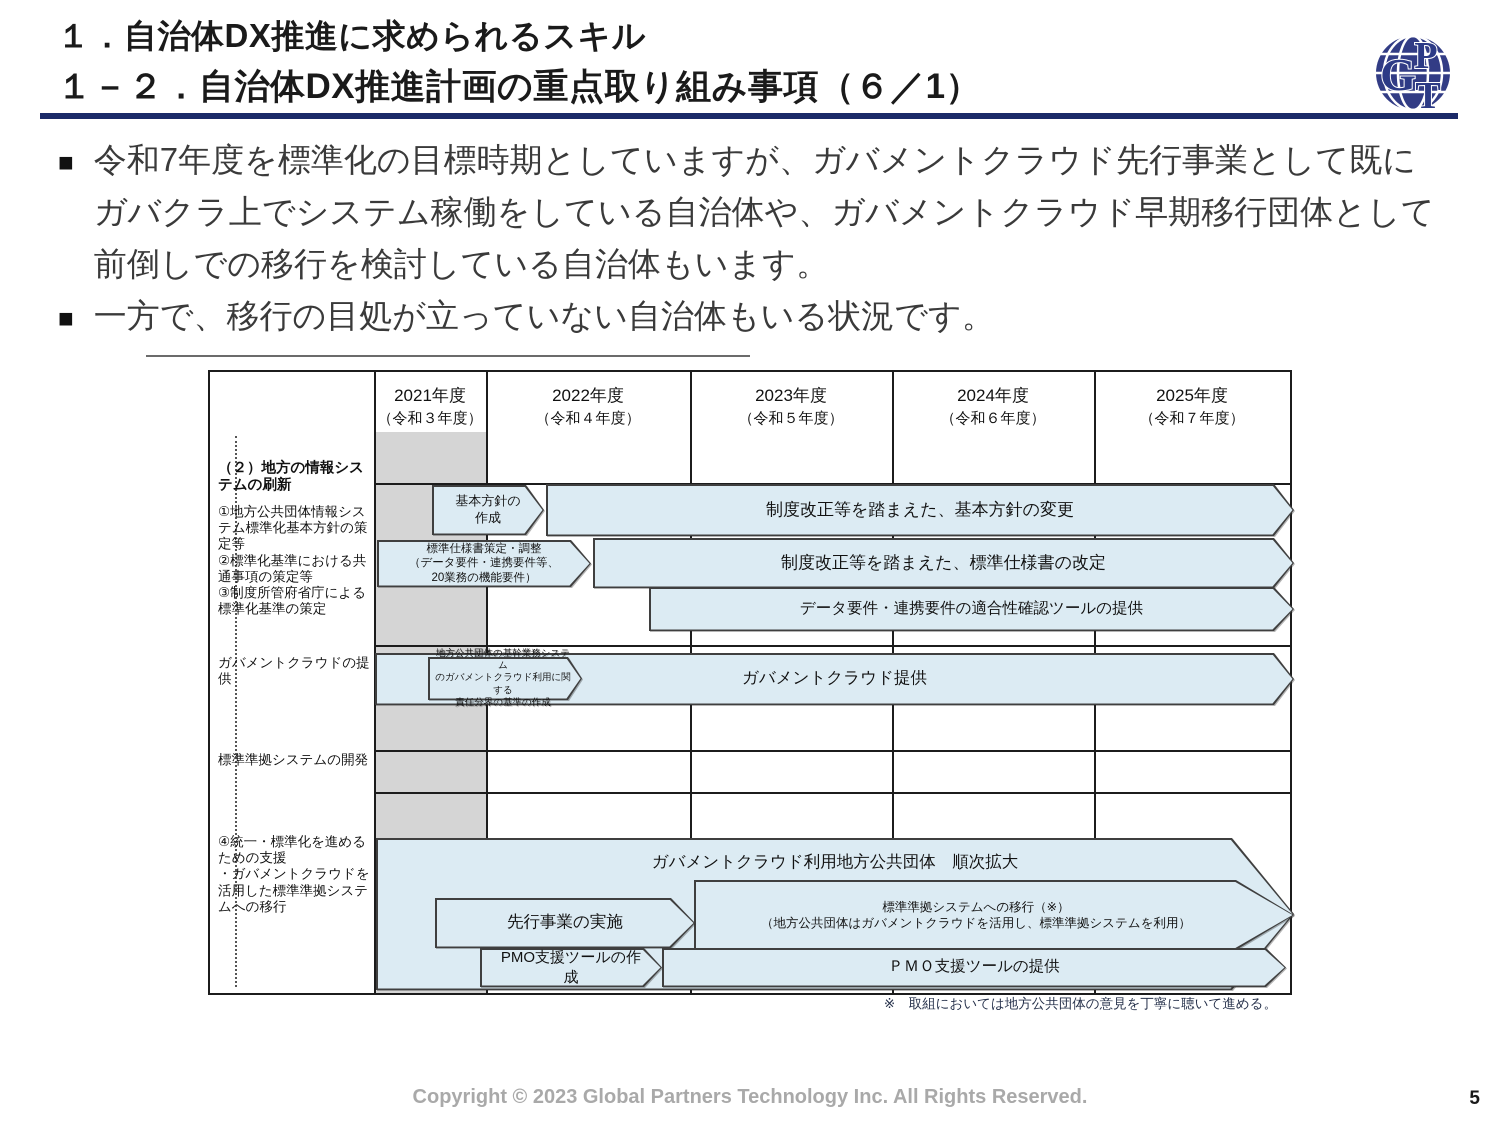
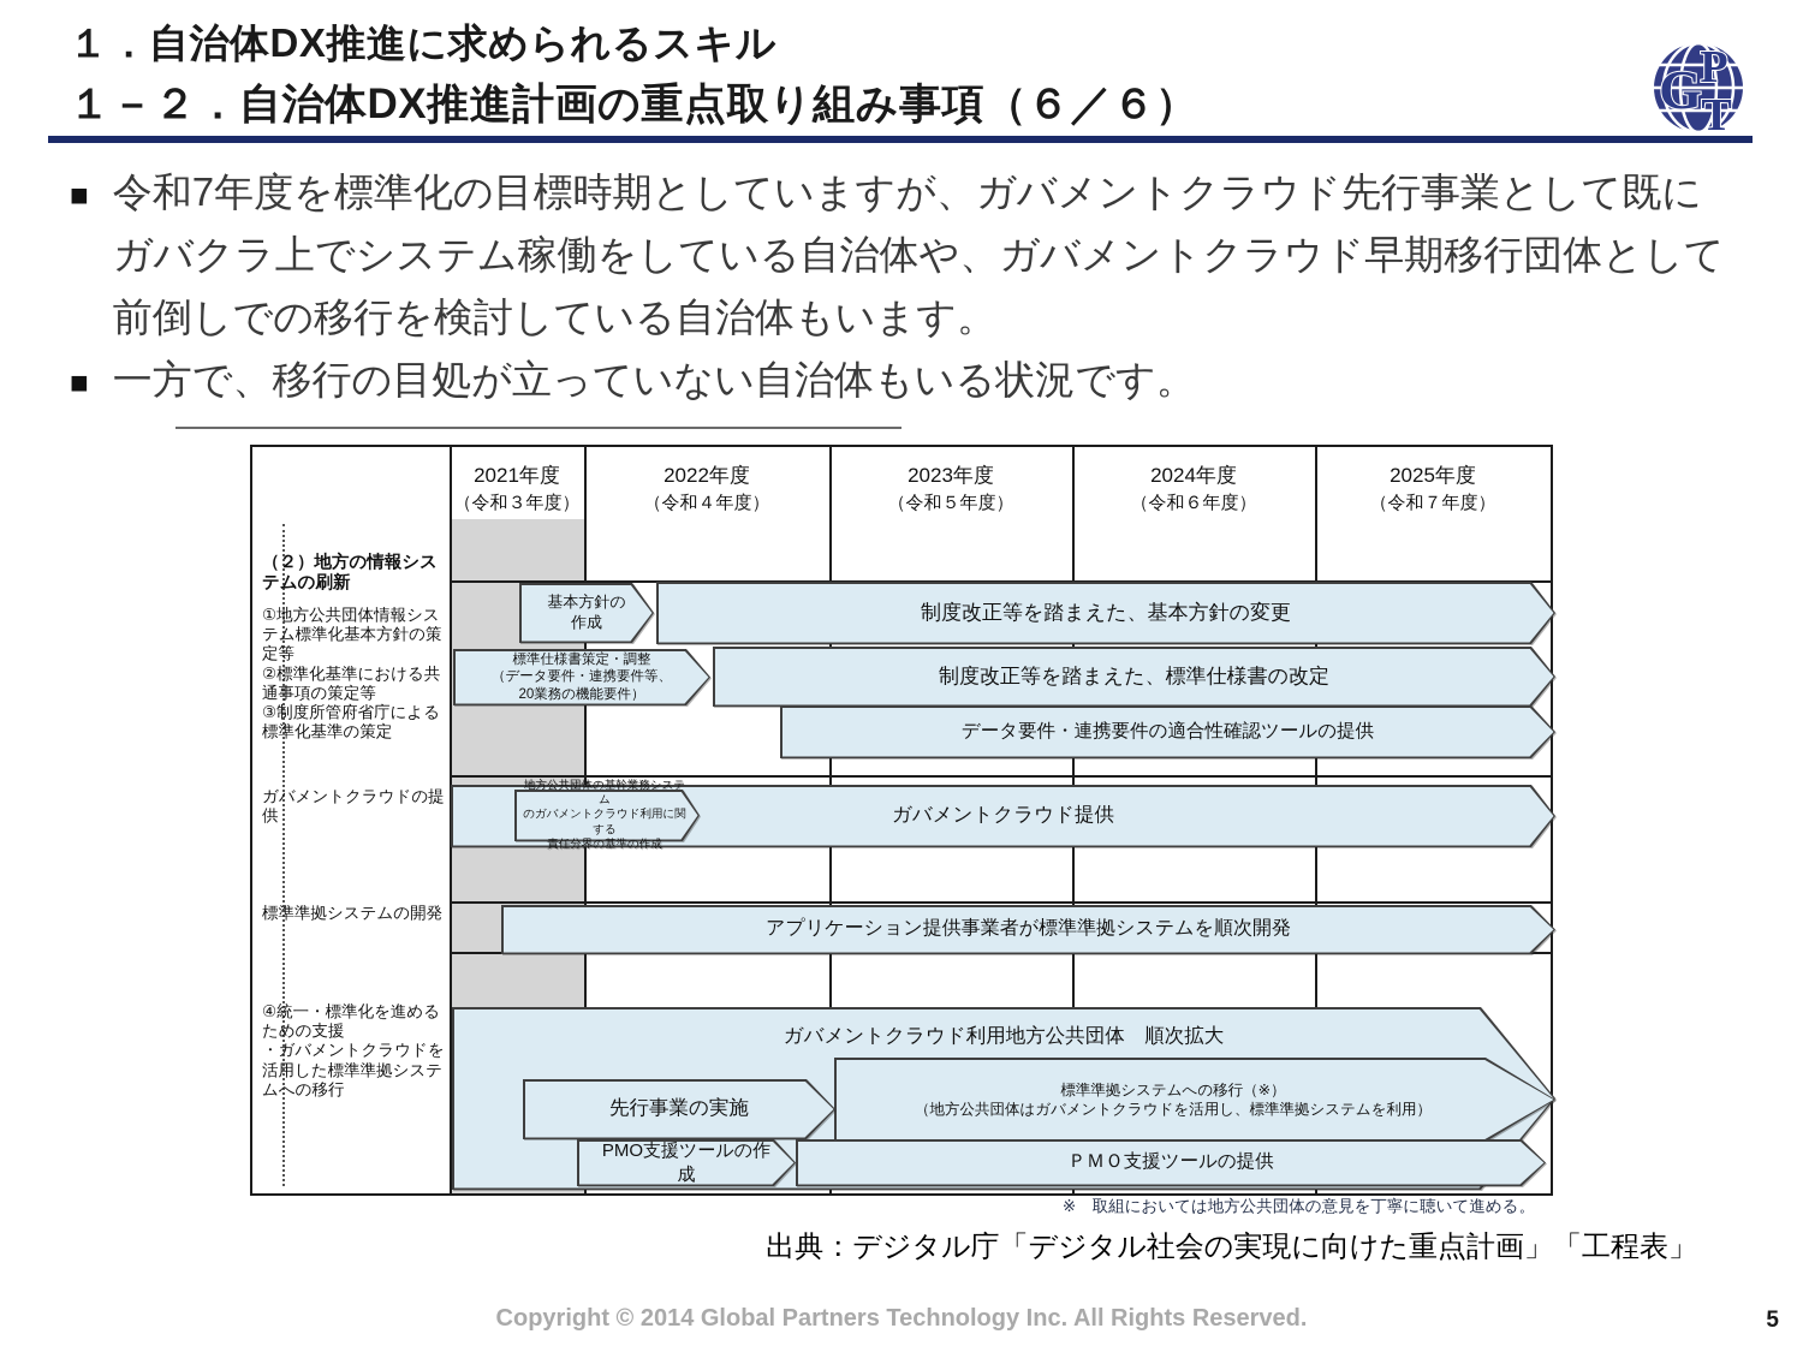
  １．自治体DX推進に求められるスキル
- １－２．自治体DX推進計画の重点取り組み事項（６／1）
+ １－２．自治体DX推進計画の重点取り組み事項（６／６）
  G
  P
  T
  ■
  令和7年度を標準化の目標時期としていますが、ガバメントクラウド先行事業として既にガバクラ上でシステム稼働をしている自治体や、ガバメントクラウド早期移行団体として前倒しでの移行を検討している自治体もいます。
  ■
  一方で、移行の目処が立っていない自治体もいる状況です。
  2021年度
  （令和３年度）
  2022年度
  （令和４年度）
  2023年度
  （令和５年度）
  2024年度
  （令和６年度）
  2025年度
  （令和７年度）
  （２）地方の情報システムの刷新
  ①地方公共団体情報システム標準化基本方針の策定等
  ②標準化基準における共通事項の策定等
  ③制度所管府省庁による標準化基準の策定
  ガバメントクラウドの提供
  標準準拠システムの開発
  ④統一・標準化を進めるための支援
  ・ガバメントクラウドを活用した標準準拠システムへの移行
  基本方針の
  作成
  制度改正等を踏まえた、基本方針の変更
  標準仕様書策定・調整
  （データ要件・連携要件等、
  20業務の機能要件）
  制度改正等を踏まえた、標準仕様書の改定
  データ要件・連携要件の適合性確認ツールの提供
  ガバメントクラウド提供
  地方公共団体の基幹業務システム
  のガバメントクラウド利用に関する
  責任分界の基準の作成
+ アプリケーション提供事業者が標準準拠システムを順次開発
  ガバメントクラウド利用地方公共団体 順次拡大
  標準準拠システムへの移行（※）
  （地方公共団体はガバメントクラウドを活用し、標準準拠システムを利用）
  先行事業の実施
  PMO支援ツールの作成
  ＰＭＯ支援ツールの提供
  ※ 取組においては地方公共団体の意見を丁寧に聴いて進める。
+ 出典：デジタル庁「デジタル社会の実現に向けた重点計画」「工程表」
- Copyright © 2023 Global Partners Technology Inc. All Rights Reserved.
+ Copyright © 2014 Global Partners Technology Inc. All Rights Reserved.
  5
